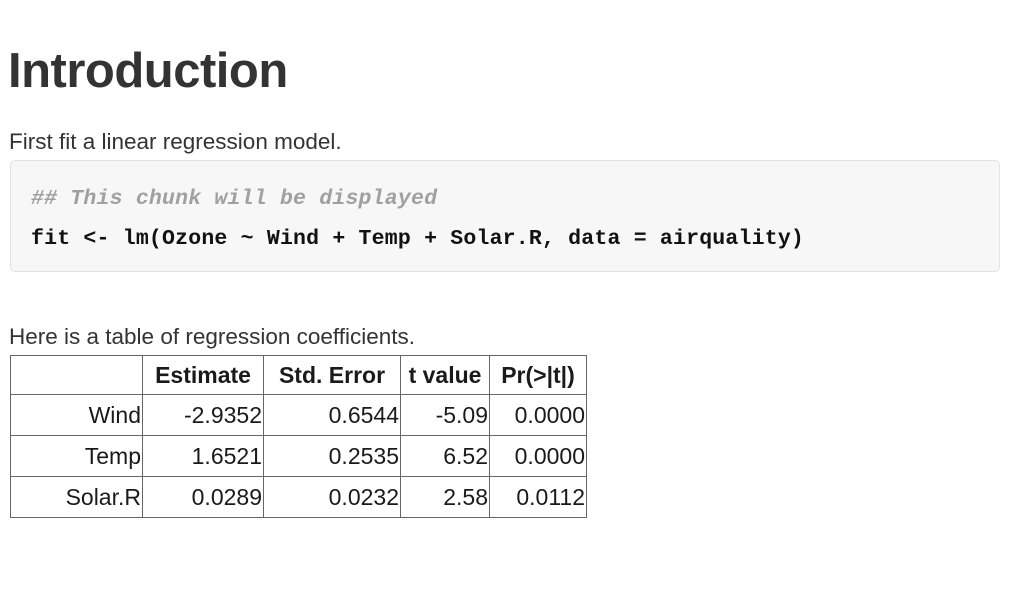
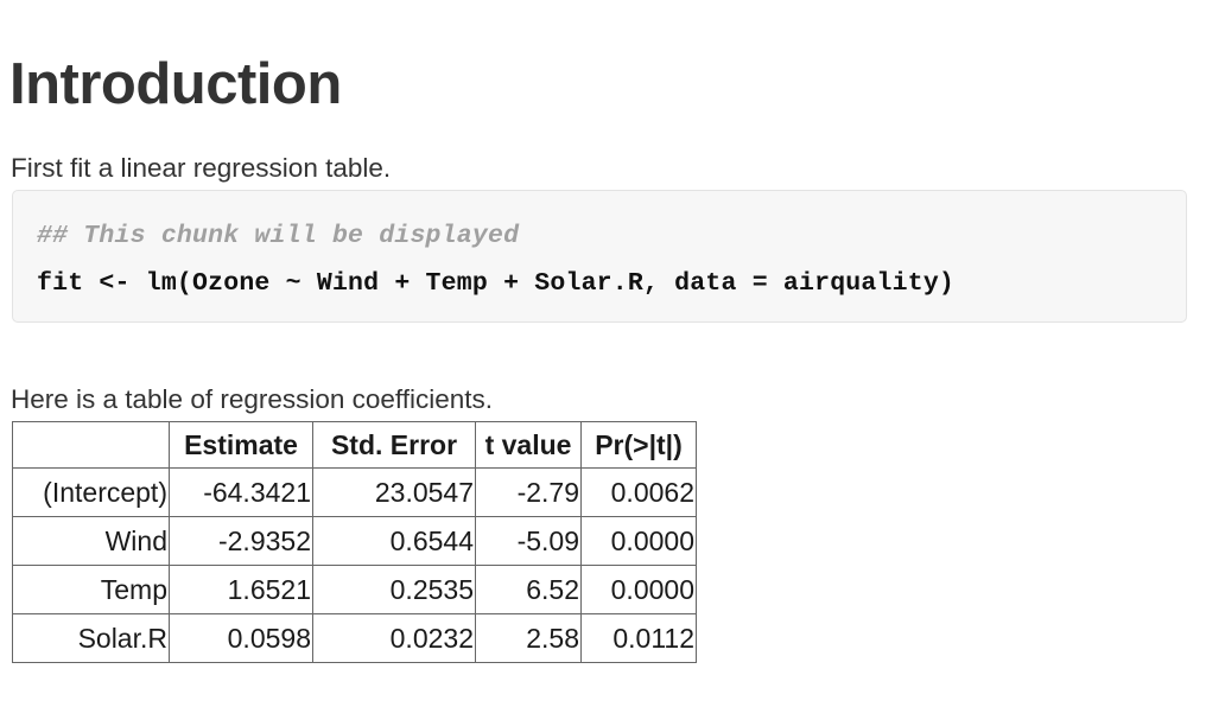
  Introduction
- First fit a linear regression model.
+ First fit a linear regression table.
  ## This chunk will be displayed
  fit <- lm(Ozone ~ Wind + Temp + Solar.R, data = airquality)
  Here is a table of regression coefficients.
  	Estimate	Std. Error	t value	Pr(>|t|)
+ (Intercept)	-64.3421	23.0547	-2.79	0.0062
  Wind	-2.9352	0.6544	-5.09	0.0000
  Temp	1.6521	0.2535	6.52	0.0000
- Solar.R	0.0289	0.0232	2.58	0.0112
+ Solar.R	0.0598	0.0232	2.58	0.0112
